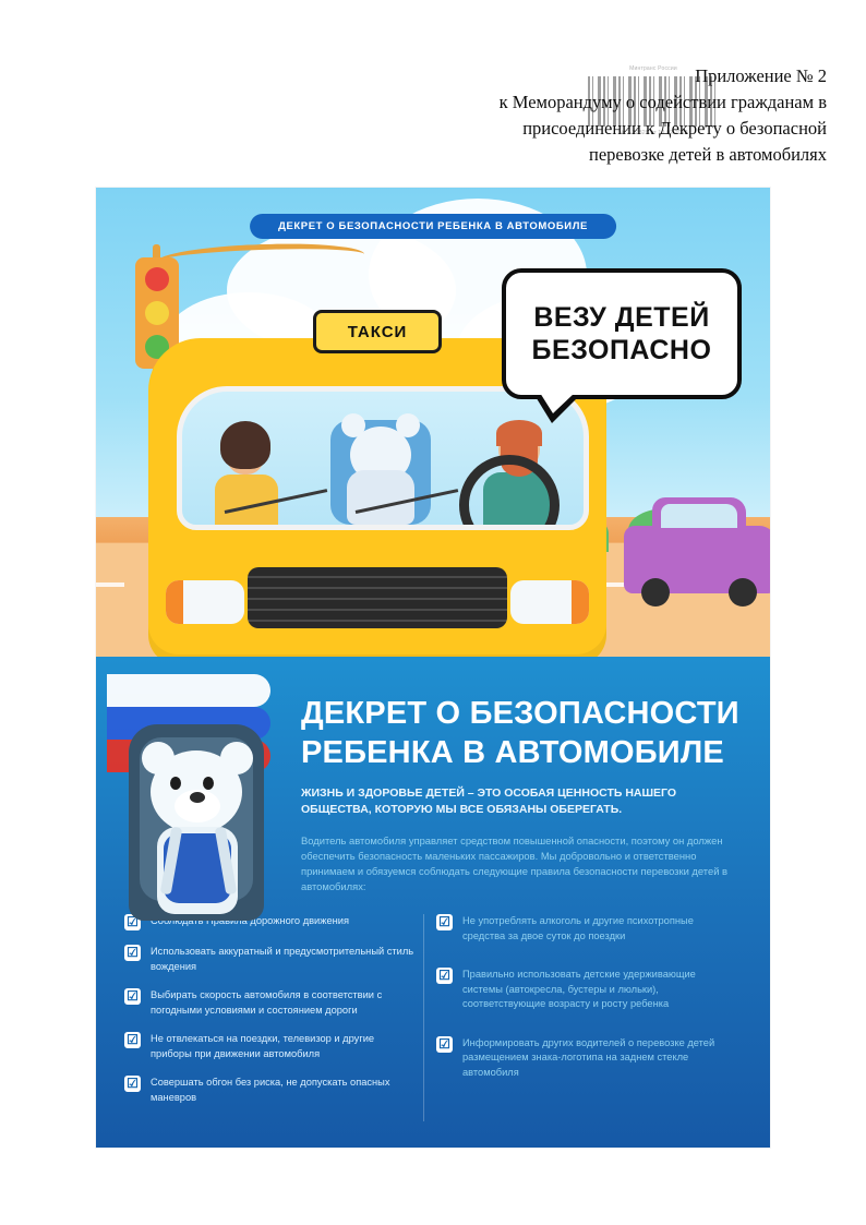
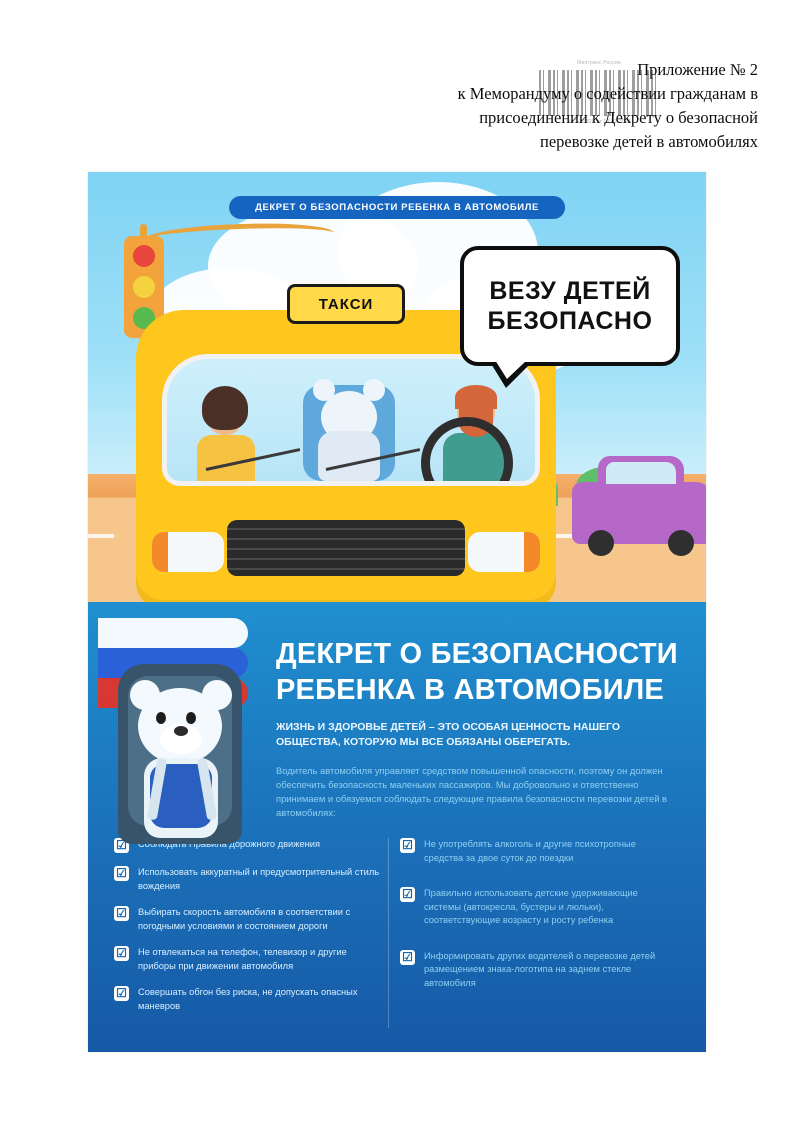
  Приложение № 2
  к Меморандуму о содействии гражданам в
  присоединении к Декрету о безопасной
  перевозке детей в автомобилях
  ДЕКРЕТ О БЕЗОПАСНОСТИ РЕБЕНКА В АВТОМОБИЛЕ
  ВЕЗУ ДЕТЕЙ
  БЕЗОПАСНО
  ТАКСИ
  ДЕКРЕТ О БЕЗОПАСНОСТИ
  РЕБЕНКА В АВТОМОБИЛЕ
  ЖИЗНЬ И ЗДОРОВЬЕ ДЕТЕЙ – ЭТО ОСОБАЯ ЦЕННОСТЬ НАШЕГО ОБЩЕСТВА, КОТОРУЮ МЫ ВСЕ ОБЯЗАНЫ ОБЕРЕГАТЬ.
  Водитель автомобиля управляет средством повышенной опасности, поэтому он должен обеспечить безопасность маленьких пассажиров. Мы добровольно и ответственно принимаем и обязуемся соблюдать следующие правила безопасности перевозки детей в автомобилях:
  ☑
  Соблюдать Правила дорожного движения
  ☑
  Использовать аккуратный и предусмотрительный стиль вождения
  ☑
  Выбирать скорость автомобиля в соответствии с погодными условиями и состоянием дороги
  ☑
- Не отвлекаться на поездки, телевизор и другие приборы при движении автомобиля
+ Не отвлекаться на телефон, телевизор и другие приборы при движении автомобиля
  ☑
  Совершать обгон без риска, не допускать опасных маневров
  ☑
  Не употреблять алкоголь и другие психотропные средства за двое суток до поездки
  ☑
  Правильно использовать детские удерживающие системы (автокресла, бустеры и люльки), соответствующие возрасту и росту ребенка
  ☑
  Информировать других водителей о перевозке детей размещением знака-логотипа на заднем стекле автомобиля
